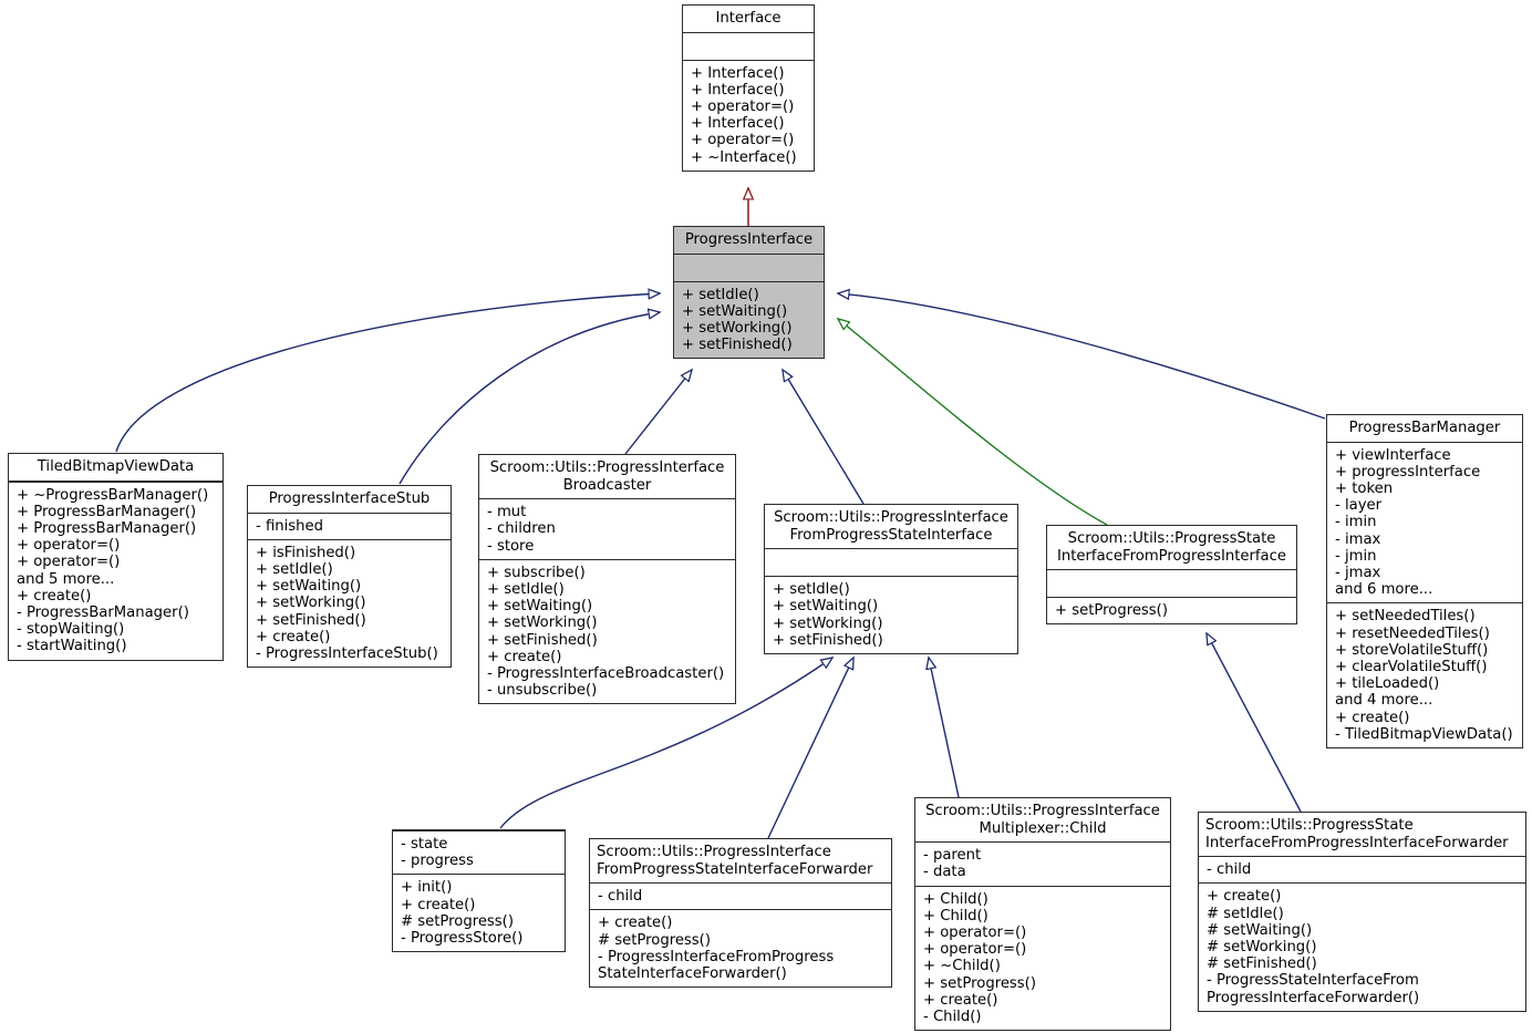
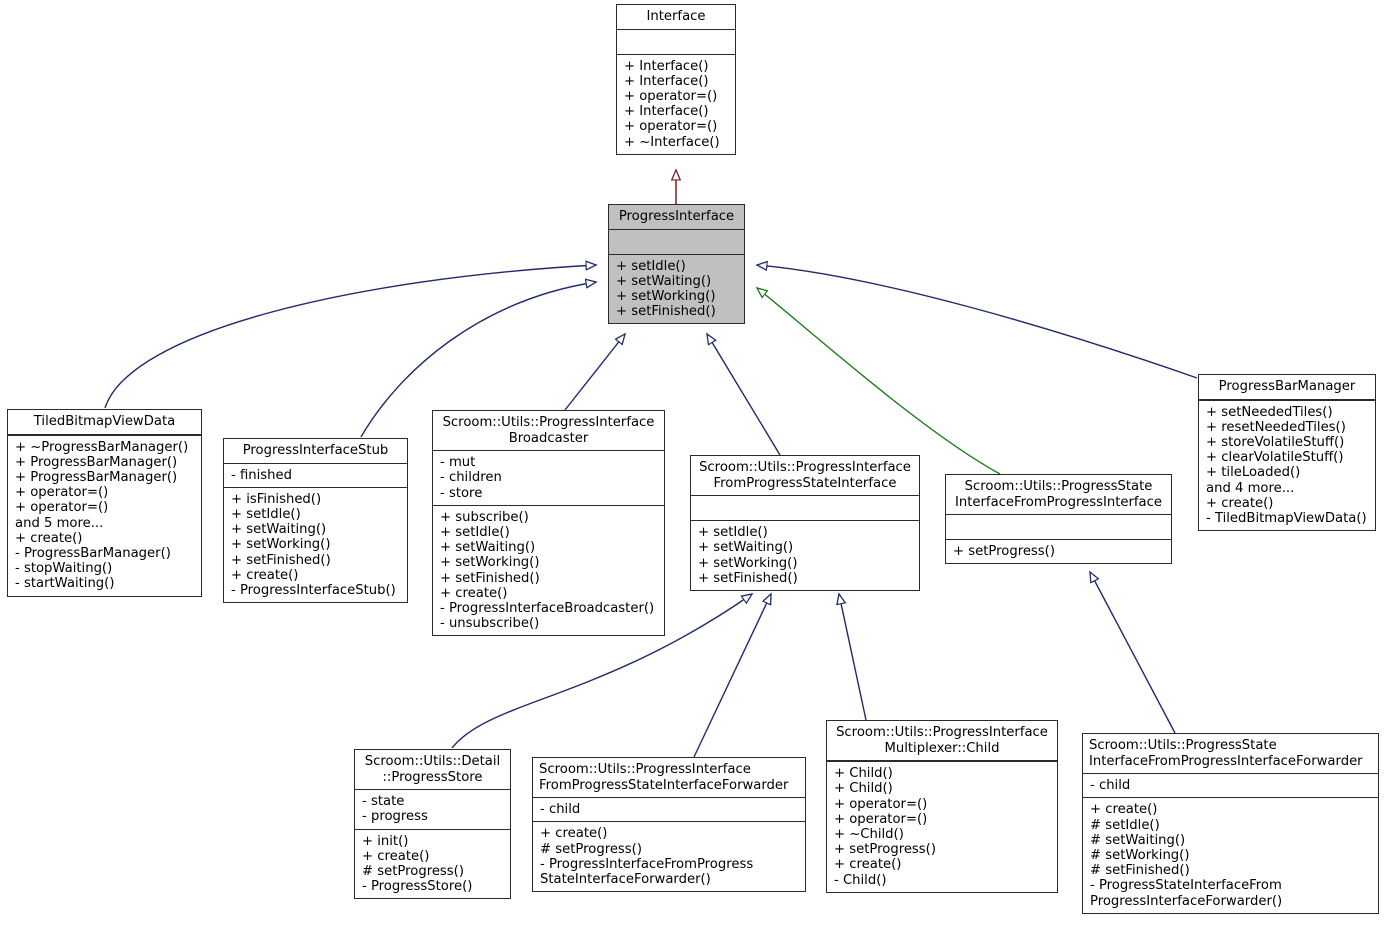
  Interface
  + Interface()
  + Interface()
  + operator=()
  + Interface()
  + operator=()
  + ~Interface()
  ProgressInterface
  + setIdle()
  + setWaiting()
  + setWorking()
  + setFinished()
  TiledBitmapViewData
  + ~ProgressBarManager()
  + ProgressBarManager()
  + ProgressBarManager()
  + operator=()
  + operator=()
  and 5 more...
  + create()
  - ProgressBarManager()
  - stopWaiting()
  - startWaiting()
  ProgressInterfaceStub
  - finished
  + isFinished()
  + setIdle()
  + setWaiting()
  + setWorking()
  + setFinished()
  + create()
  - ProgressInterfaceStub()
  Scroom::Utils::ProgressInterface
  Broadcaster
  - mut
  - children
  - store
  + subscribe()
  + setIdle()
  + setWaiting()
  + setWorking()
  + setFinished()
  + create()
  - ProgressInterfaceBroadcaster()
  - unsubscribe()
  Scroom::Utils::ProgressInterface
  FromProgressStateInterface
  + setIdle()
  + setWaiting()
  + setWorking()
  + setFinished()
  Scroom::Utils::ProgressState
  InterfaceFromProgressInterface
  + setProgress()
  ProgressBarManager
- + viewInterface
- + progressInterface
- + token
- - layer
- - imin
- - imax
- - jmin
- - jmax
- and 6 more...
  + setNeededTiles()
  + resetNeededTiles()
  + storeVolatileStuff()
  + clearVolatileStuff()
  + tileLoaded()
  and 4 more...
  + create()
  - TiledBitmapViewData()
+ Scroom::Utils::Detail
+ ::ProgressStore
  - state
  - progress
  + init()
  + create()
  # setProgress()
  - ProgressStore()
  Scroom::Utils::ProgressInterface
  FromProgressStateInterfaceForwarder
  - child
  + create()
  # setProgress()
  - ProgressInterfaceFromProgress
  StateInterfaceForwarder()
  Scroom::Utils::ProgressInterface
  Multiplexer::Child
- - parent
- - data
  + Child()
  + Child()
  + operator=()
  + operator=()
  + ~Child()
  + setProgress()
  + create()
  - Child()
  Scroom::Utils::ProgressState
  InterfaceFromProgressInterfaceForwarder
  - child
  + create()
  # setIdle()
  # setWaiting()
  # setWorking()
  # setFinished()
  - ProgressStateInterfaceFrom
  ProgressInterfaceForwarder()
